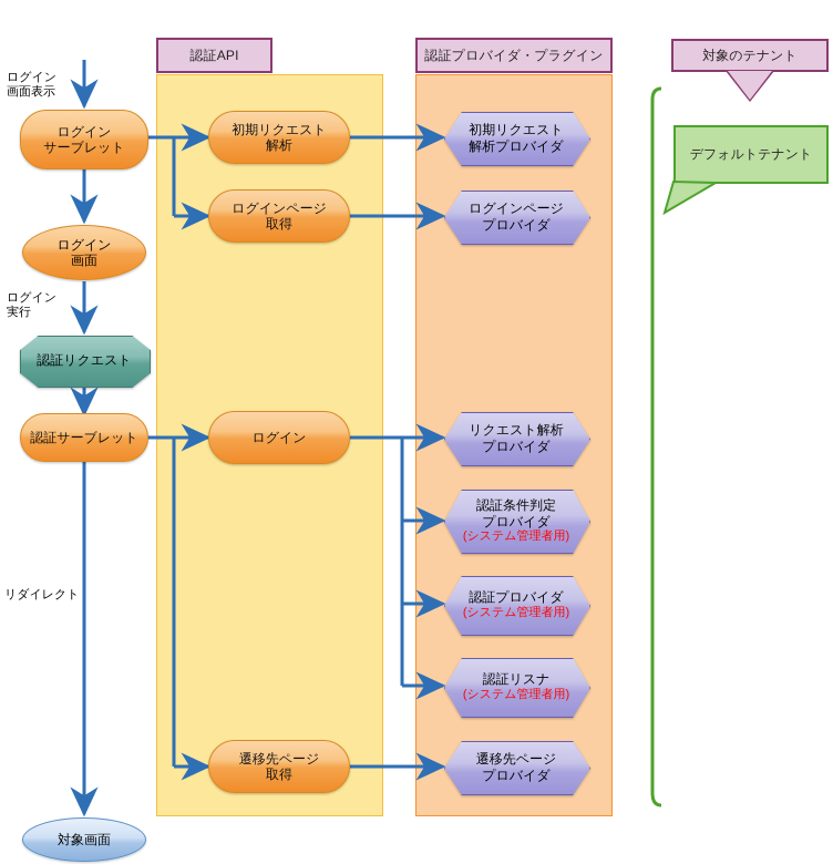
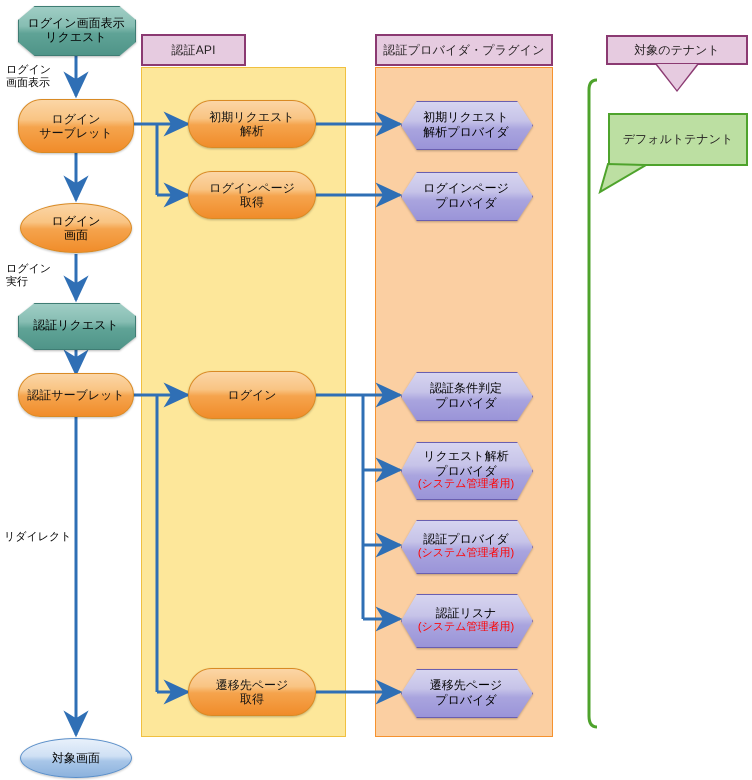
  認証API
  認証プロバイダ・プラグイン
+ ログイン画面表示
+ リクエスト
  ログイン
  サーブレット
  ログイン
  画面
  認証リクエスト
  認証サーブレット
  対象画面
  ログイン
  画面表示
  ログイン
  実行
  リダイレクト
  初期リクエスト
  解析
  ログインページ
  取得
  ログイン
  遷移先ページ
  取得
  初期リクエスト
  解析プロバイダ
  ログインページ
  プロバイダ
- リクエスト解析
+ 認証条件判定
  プロバイダ
- 認証条件判定
+ リクエスト解析
  プロバイダ
  (システム管理者用)
  認証プロバイダ
  (システム管理者用)
  認証リスナ
  (システム管理者用)
  遷移先ページ
  プロバイダ
  対象のテナント
  デフォルトテナント
